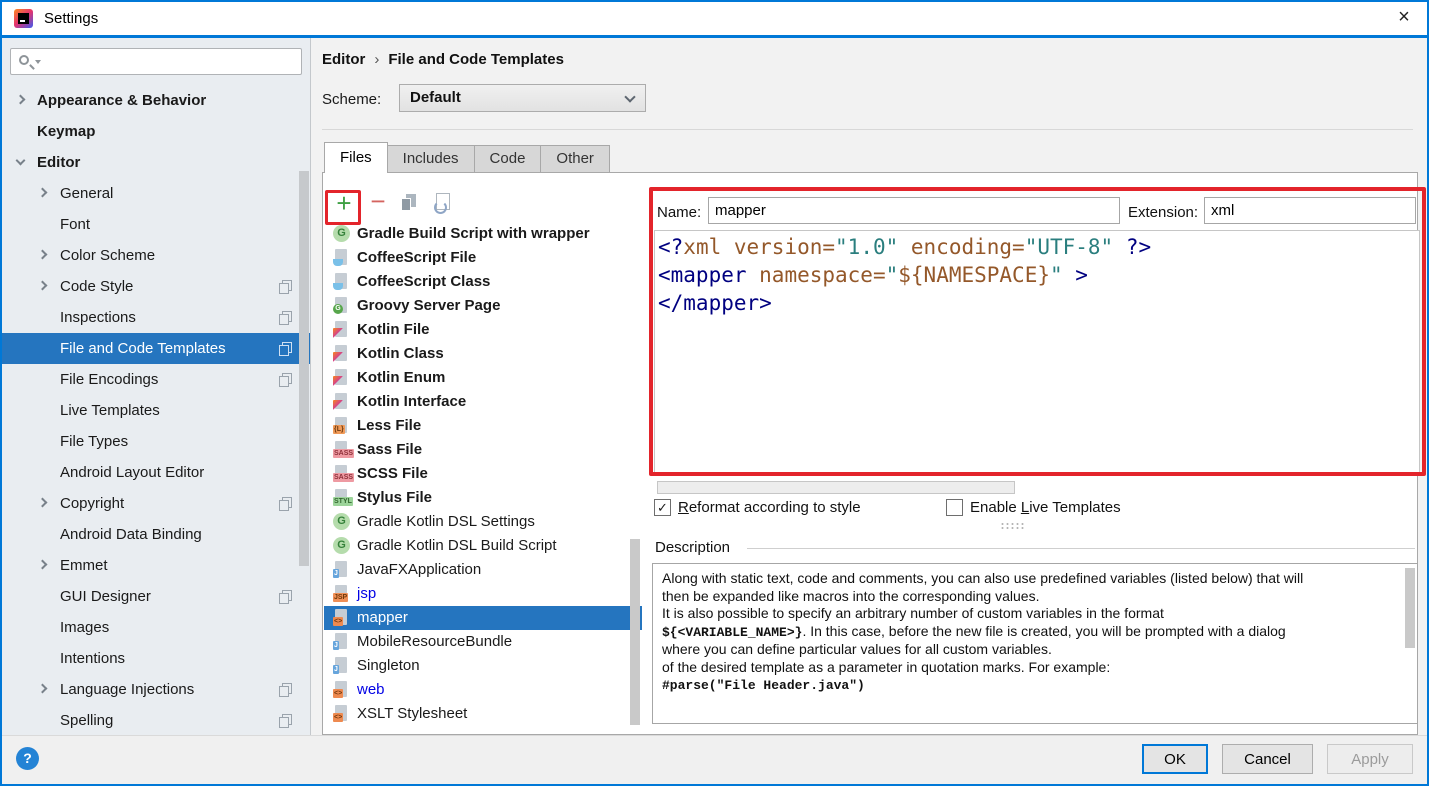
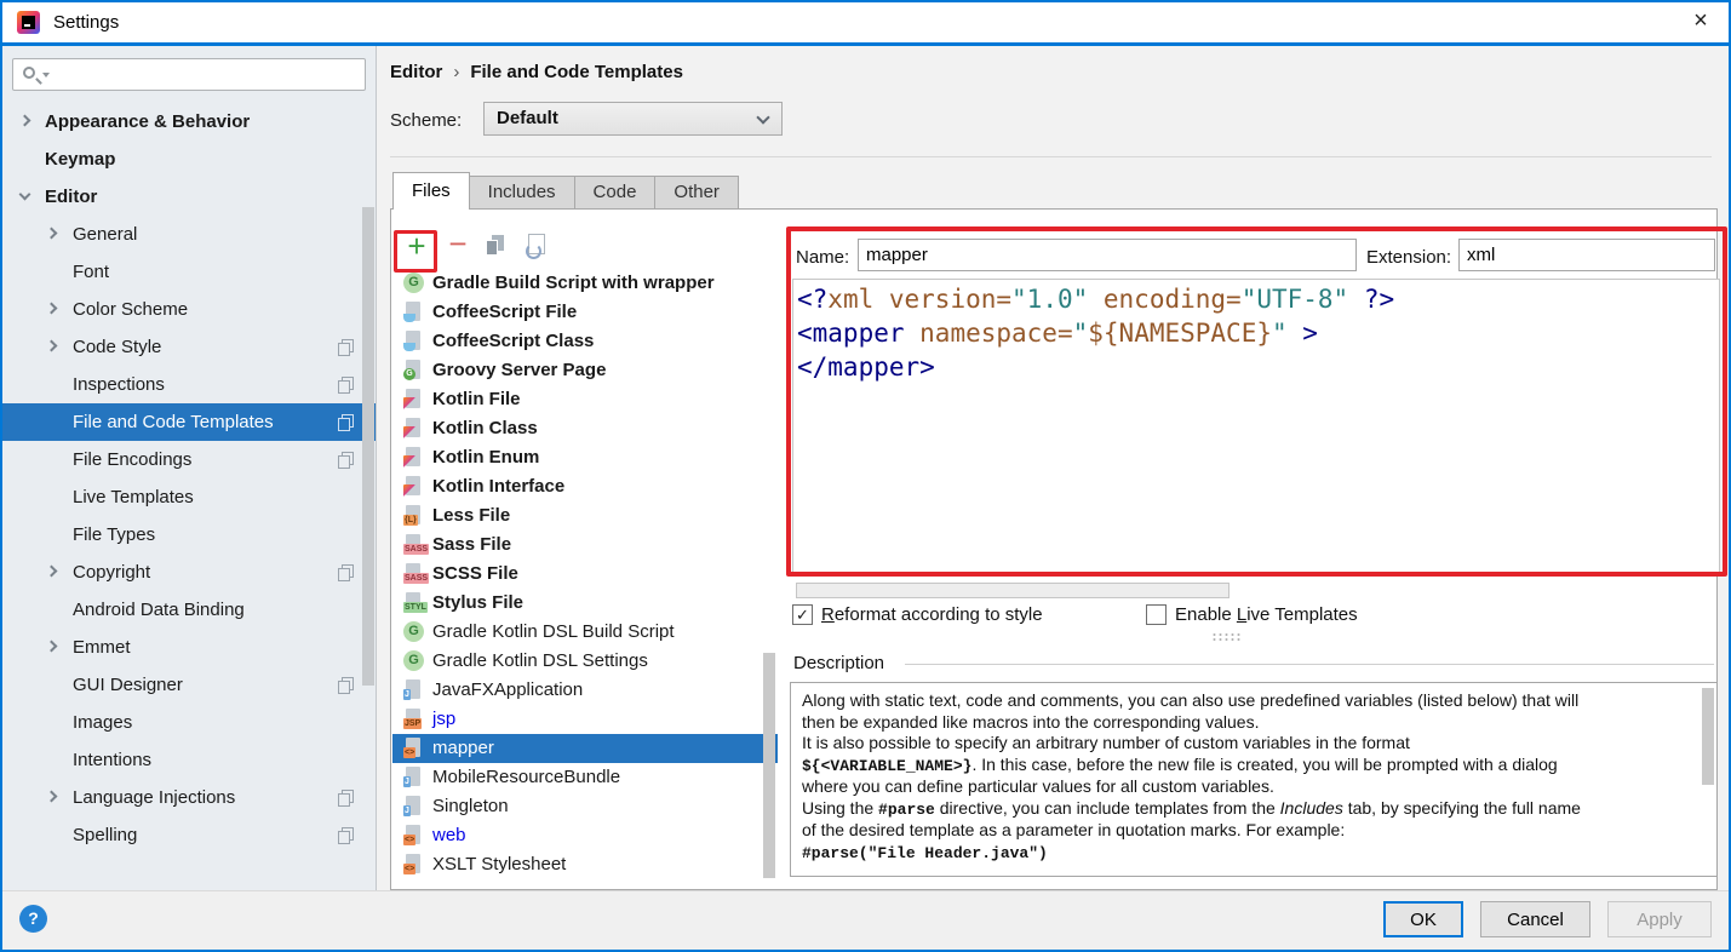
  Settings
  ×
  Appearance & Behavior
  Keymap
  Editor
  General
  Font
  Color Scheme
  Code Style
  Inspections
  File and Code Templates
  File Encodings
  Live Templates
  File Types
- Android Layout Editor
  Copyright
  Android Data Binding
  Emmet
  GUI Designer
  Images
  Intentions
  Language Injections
  Spelling
  Editor › File and Code Templates
  Scheme:
  Default
  Files
  Includes
  Code
  Other
  +
  −
  G
  Gradle Build Script with wrapper
  CoffeeScript File
  CoffeeScript Class
  Groovy Server Page
  Kotlin File
  Kotlin Class
  Kotlin Enum
  Kotlin Interface
  Less File
  Sass File
  SCSS File
  Stylus File
  G
- Gradle Kotlin DSL Settings
+ Gradle Kotlin DSL Build Script
  G
- Gradle Kotlin DSL Build Script
+ Gradle Kotlin DSL Settings
  JavaFXApplication
  jsp
  mapper
  MobileResourceBundle
  Singleton
  web
  XSLT Stylesheet
  Name:
  mapper
  Extension:
  xml
  <?xml version="1.0" encoding="UTF-8" ?>
  <mapper namespace="${NAMESPACE}" >
  </mapper>
  ✓
  Reformat according to style
  Enable Live Templates
  Description
  Along with static text, code and comments, you can also use predefined variables (listed below) that will
  then be expanded like macros into the corresponding values.
  It is also possible to specify an arbitrary number of custom variables in the format
  ${<VARIABLE_NAME>}. In this case, before the new file is created, you will be prompted with a dialog
  where you can define particular values for all custom variables.
+ Using the #parse directive, you can include templates from the Includes tab, by specifying the full name
  of the desired template as a parameter in quotation marks. For example:
  #parse("File Header.java")
  ?
  OK
  Cancel
  Apply
